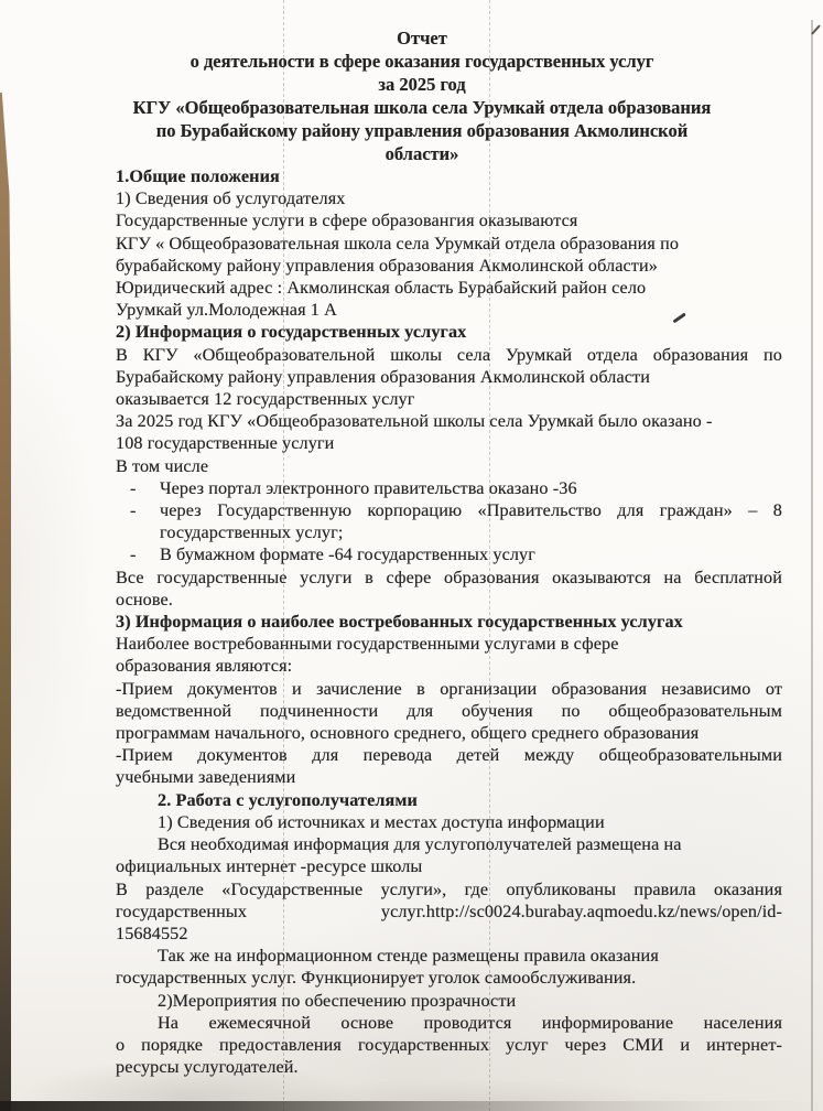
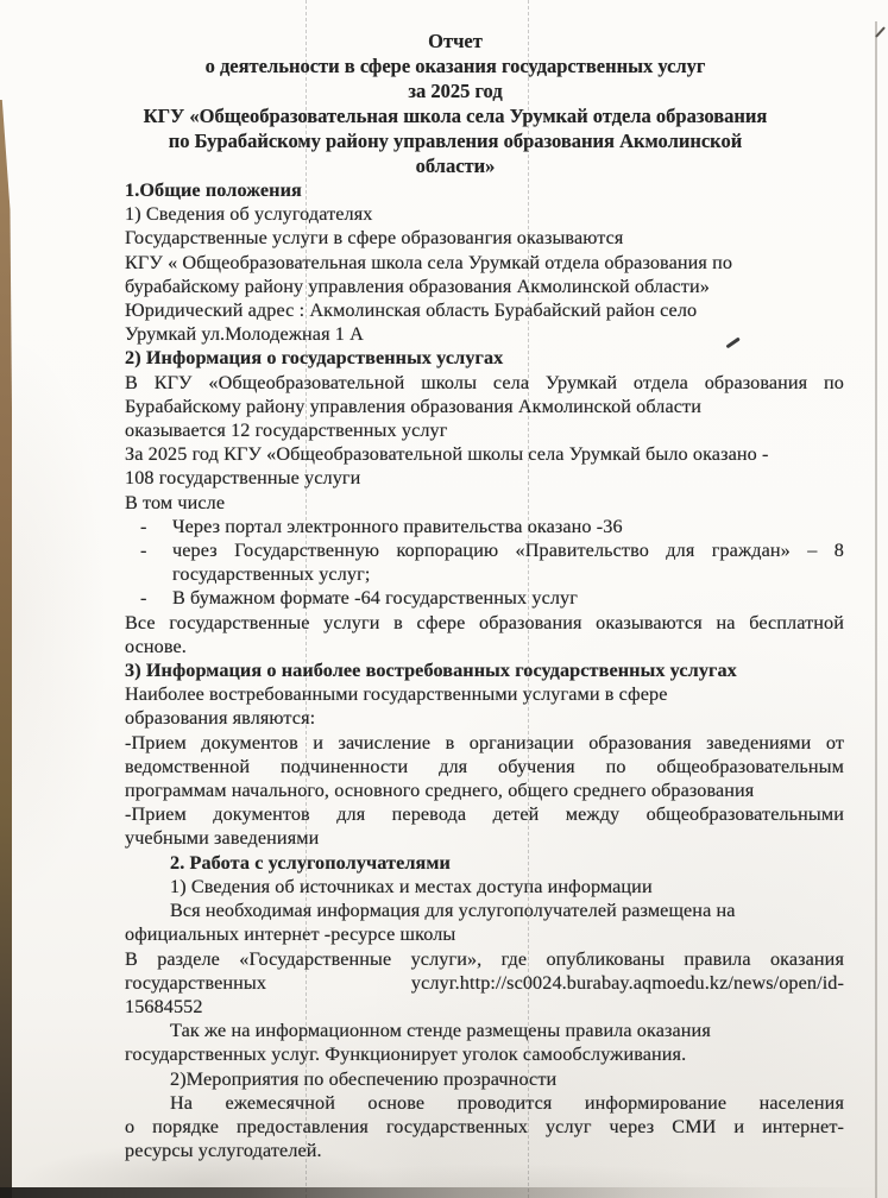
  Отчет
  о деятельности в сфере оказания государственных услуг
  за 2025 год
  КГУ «Общеобразовательная школа села Урумкай отдела образования
  по Бурабайскому району управления образования Акмолинской
  области»
  1.Общие положения
  1) Сведения об услугодателях
  Государственные услуги в сфере образовангия оказываются
  КГУ « Общеобразовательная школа села Урумкай отдела образования по
  бурабайскому району управления образования Акмолинской области»
  Юридический адрес : Акмолинская область Бурабайский район село
  Урумкай ул.Молодежная 1 А
  2) Информация о государственных услугах
  В КГУ «Общеобразовательной школы села Урумкай отдела образования по
  Бурабайскому району управления образования Акмолинской области
  оказывается 12 государственных услуг
  За 2025 год КГУ «Общеобразовательной школы села Урумкай было оказано -
  108 государственные услуги
  В том числе
  -
  Через портал электронного правительства оказано -36
  -
  через Государственную корпорацию «Правительство для граждан» – 8
  государственных услуг;
  -
  В бумажном формате -64 государственных услуг
  Все государственные услуги в сфере образования оказываются на бесплатной
  основе.
  3) Информация о наиболее востребованных государственных услугах
  Наиболее востребованными государственными услугами в сфере
  образования являются:
- -Прием документов и зачисление в организации образования независимо от
+ -Прием документов и зачисление в организации образования заведениями от
  ведомственной подчиненности для обучения по общеобразовательным
  программам начального, основного среднего, общего среднего образования
  -Прием документов для перевода детей между общеобразовательными
  учебными заведениями
  2. Работа с услугополучателями
  1) Сведения об источниках и местах доступа информации
  Вся необходимая информация для услугополучателей размещена на
  официальных интернет -ресурсе школы
  В разделе «Государственные услуги», где опубликованы правила оказания
  государственных услуг.http://sc0024.burabay.aqmoedu.kz/news/open/id-
  15684552
  Так же на информационном стенде размещены правила оказания
  государственных услуг. Функционирует уголок самообслуживания.
  2)Мероприятия по обеспечению прозрачности
  На ежемесячной основе проводится информирование населения
  о порядке предоставления государственных услуг через СМИ и интернет-
  ресурсы услугодателей.
